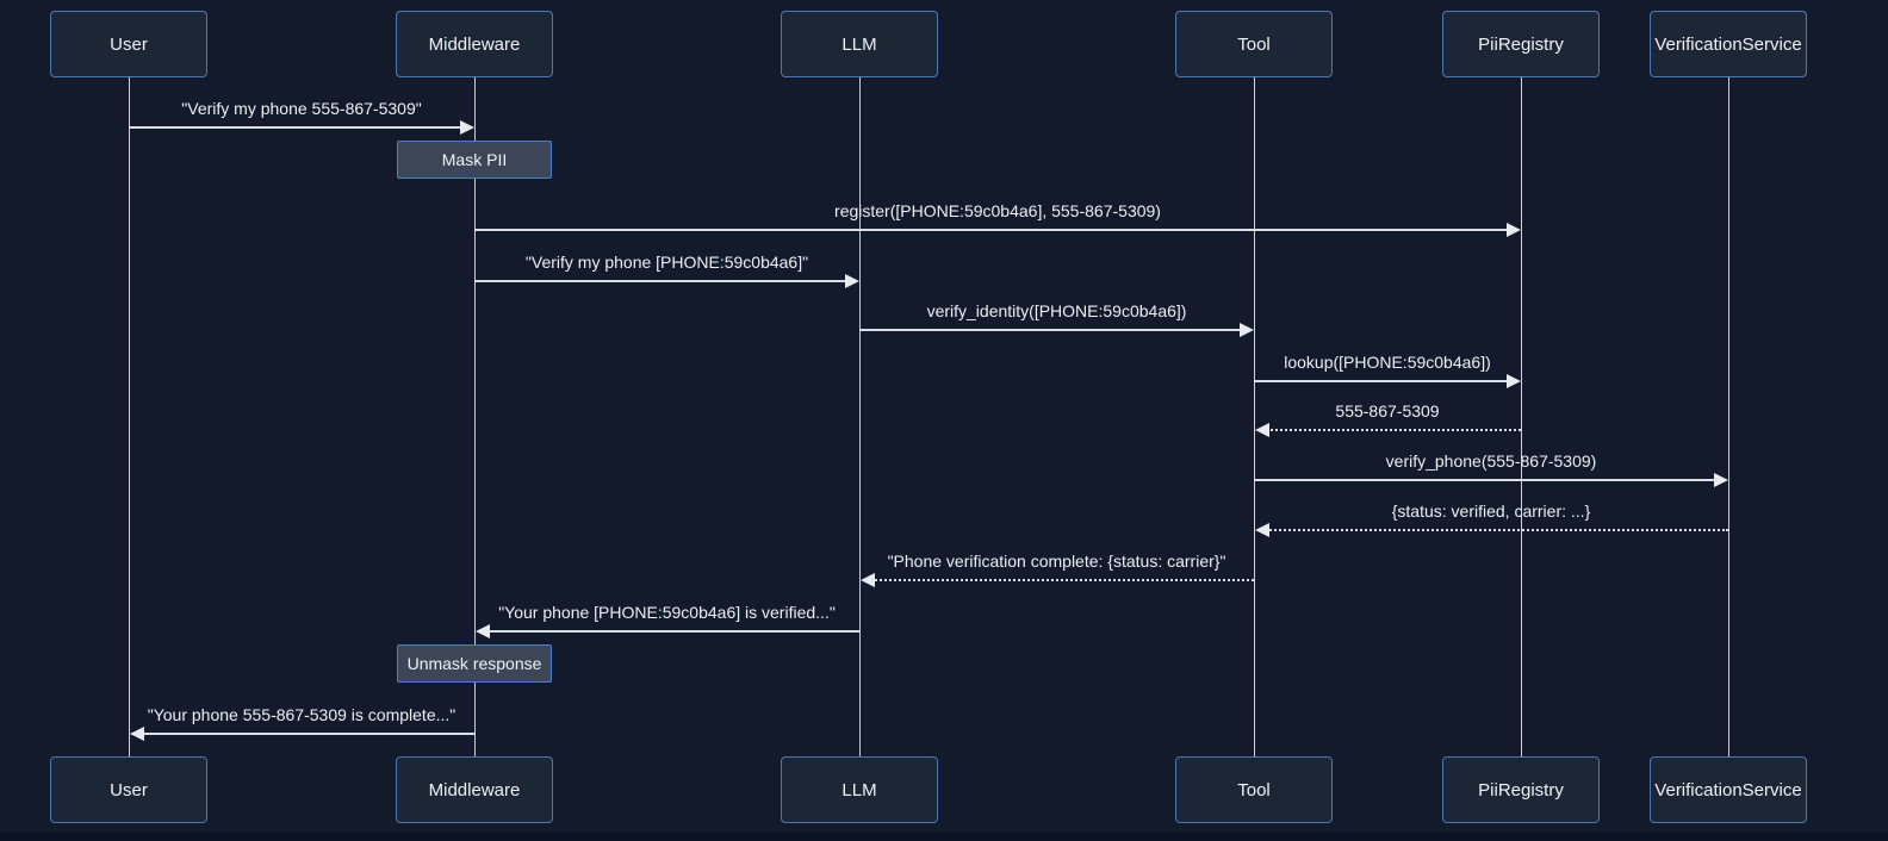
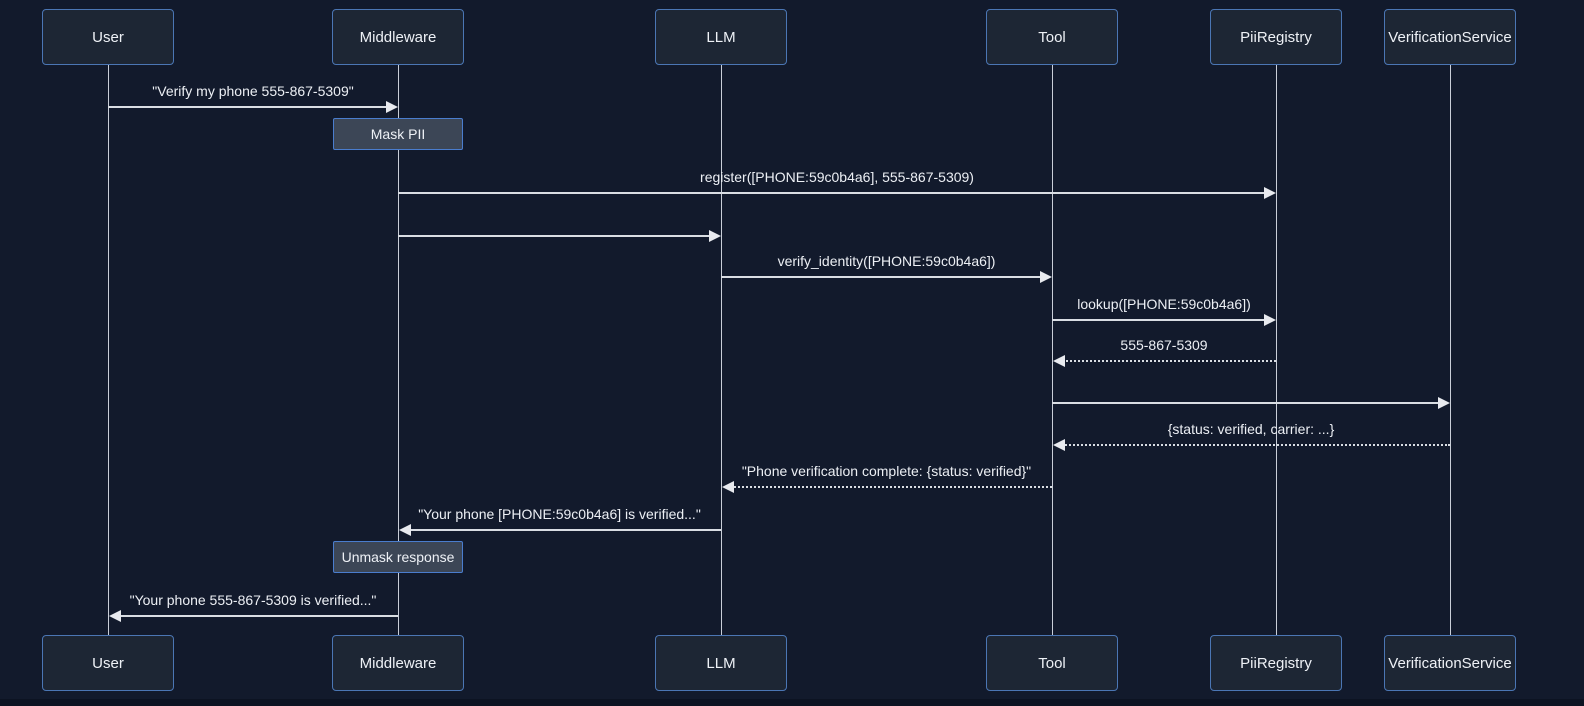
  User
  User
  Middleware
  Middleware
  LLM
  LLM
  Tool
  Tool
  PiiRegistry
  PiiRegistry
  VerificationService
  VerificationService
  "Verify my phone 555-867-5309"
  Mask PII
  register([PHONE:59c0b4a6], 555-867-5309)
- "Verify my phone [PHONE:59c0b4a6]"
  verify_identity([PHONE:59c0b4a6])
  lookup([PHONE:59c0b4a6])
  555-867-5309
- verify_phone(555-867-5309)
  {status: verified, carrier: ...}
- "Phone verification complete: {status: carrier}"
+ "Phone verification complete: {status: verified}"
  "Your phone [PHONE:59c0b4a6] is verified..."
  Unmask response
- "Your phone 555-867-5309 is complete..."
+ "Your phone 555-867-5309 is verified..."
